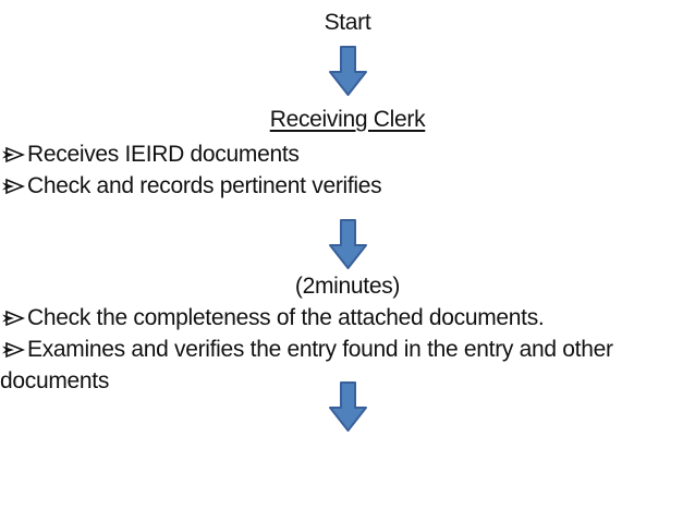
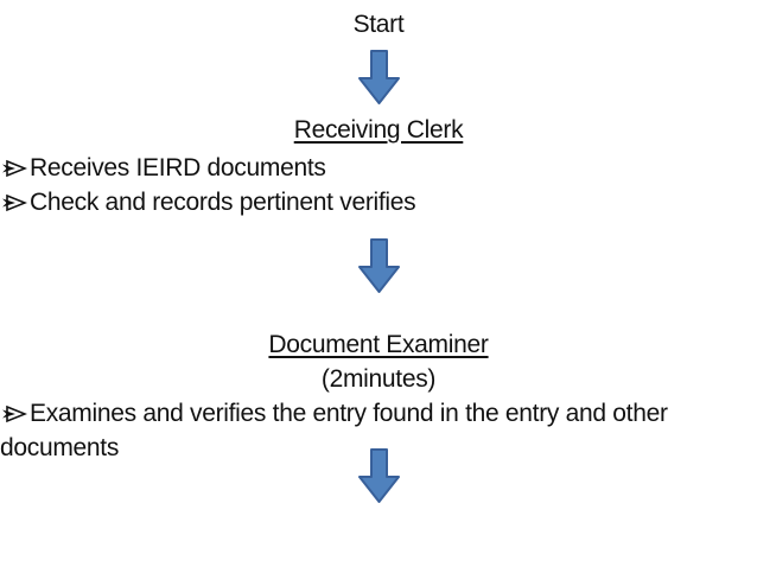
  Start
  Receiving Clerk
  Receives IEIRD documents
  Check and records pertinent verifies
+ Document Examiner
  (2minutes)
- Check the completeness of the attached documents.
  Examines and verifies the entry found in the entry and other
  documents
